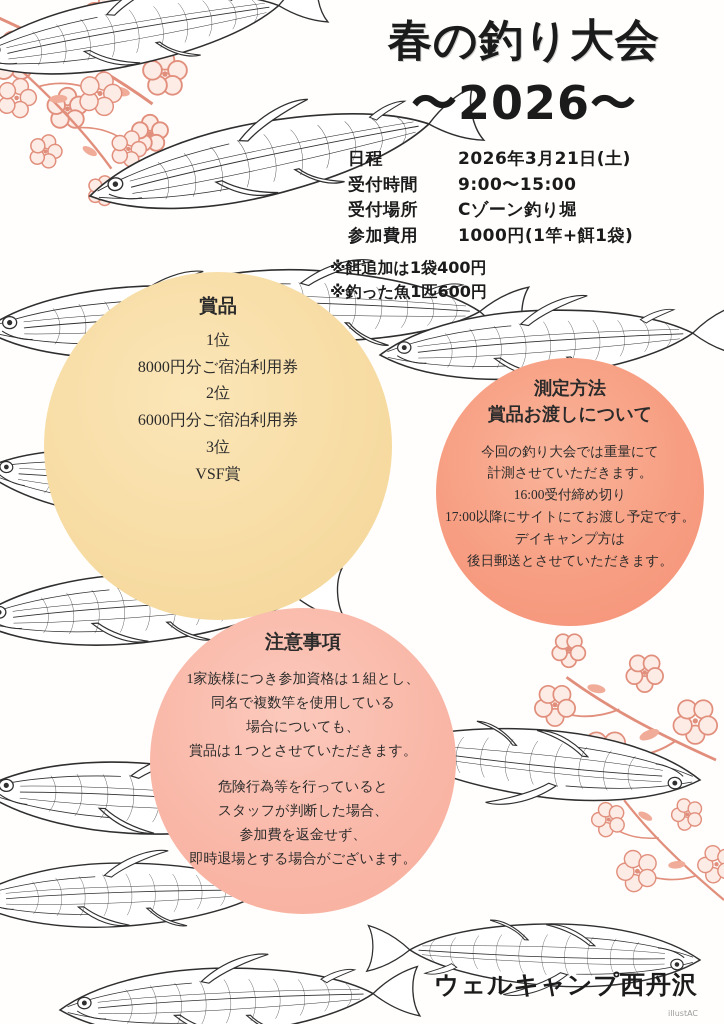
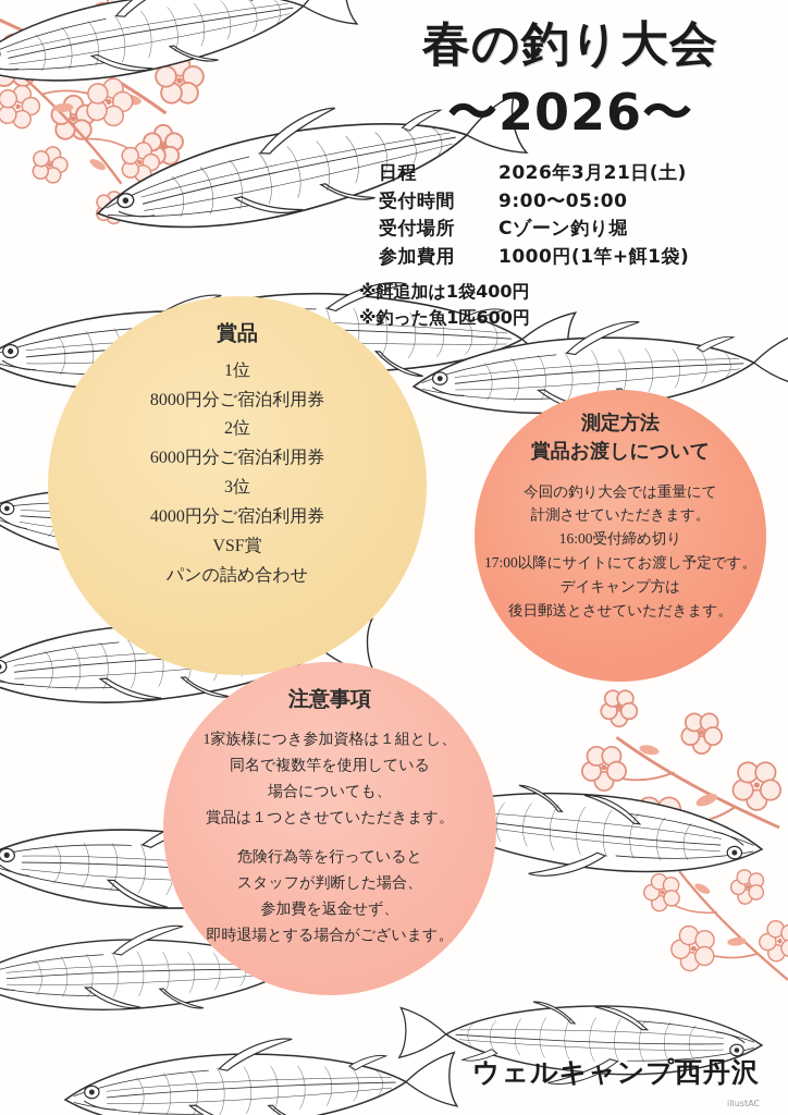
  春の釣り大会
  〜2026〜
  日程
  2026年3月21日(土)
  受付時間
- 9:00〜15:00
+ 9:00〜05:00
  受付場所
  Cゾーン釣り堀
  参加費用
  1000円(1竿+餌1袋)
  ※餌追加は1袋400円
  ※釣った魚1匹600円
  賞品
  1位
  8000円分ご宿泊利用券
  2位
  6000円分ご宿泊利用券
  3位
+ 4000円分ご宿泊利用券
  VSF賞
+ パンの詰め合わせ
  測定方法
  賞品お渡しについて
  今回の釣り大会では重量にて
  計測させていただきます。
  16:00受付締め切り
  17:00以降にサイトにてお渡し予定です。
  デイキャンプ方は
  後日郵送とさせていただきます。
  注意事項
  1家族様につき参加資格は１組とし、
  同名で複数竿を使用している
  場合についても、
  賞品は１つとさせていただきます。
  危険行為等を行っていると
  スタッフが判断した場合、
  参加費を返金せず、
  即時退場とする場合がございます。
  ウェルキャンプ西丹沢
  illustAC
